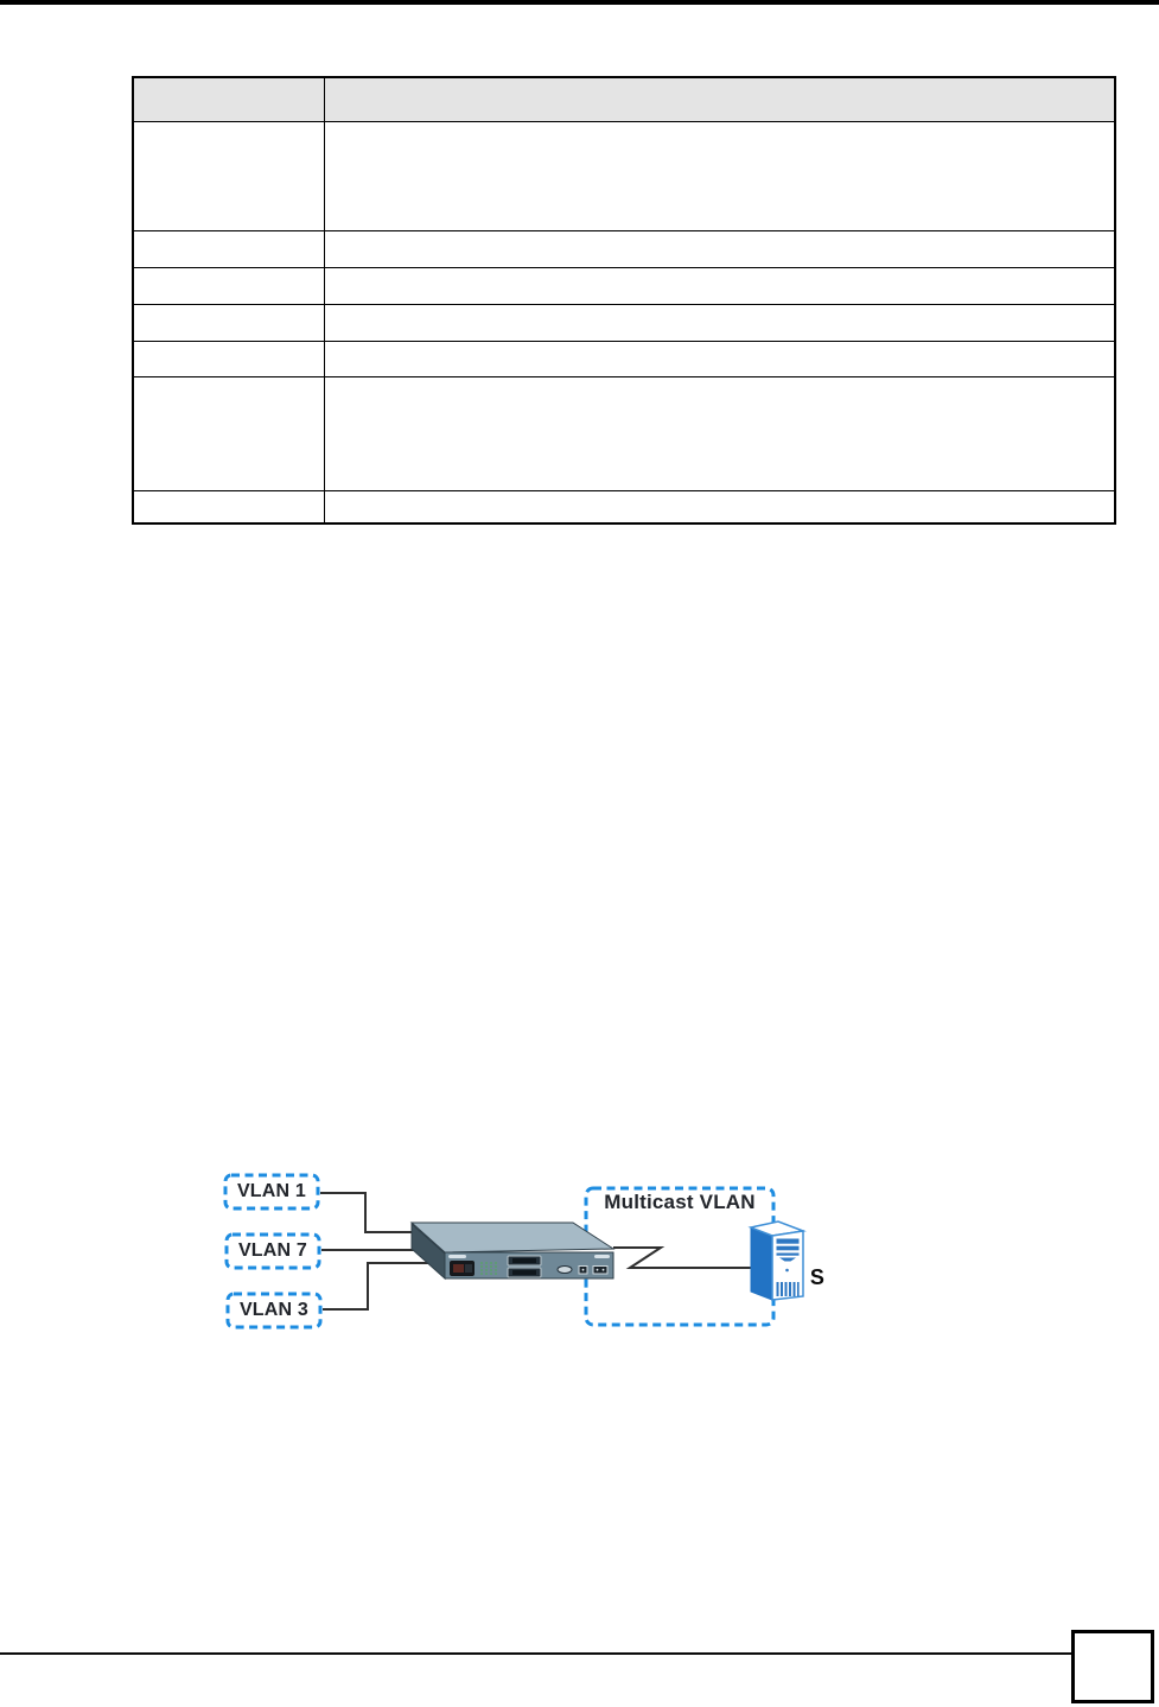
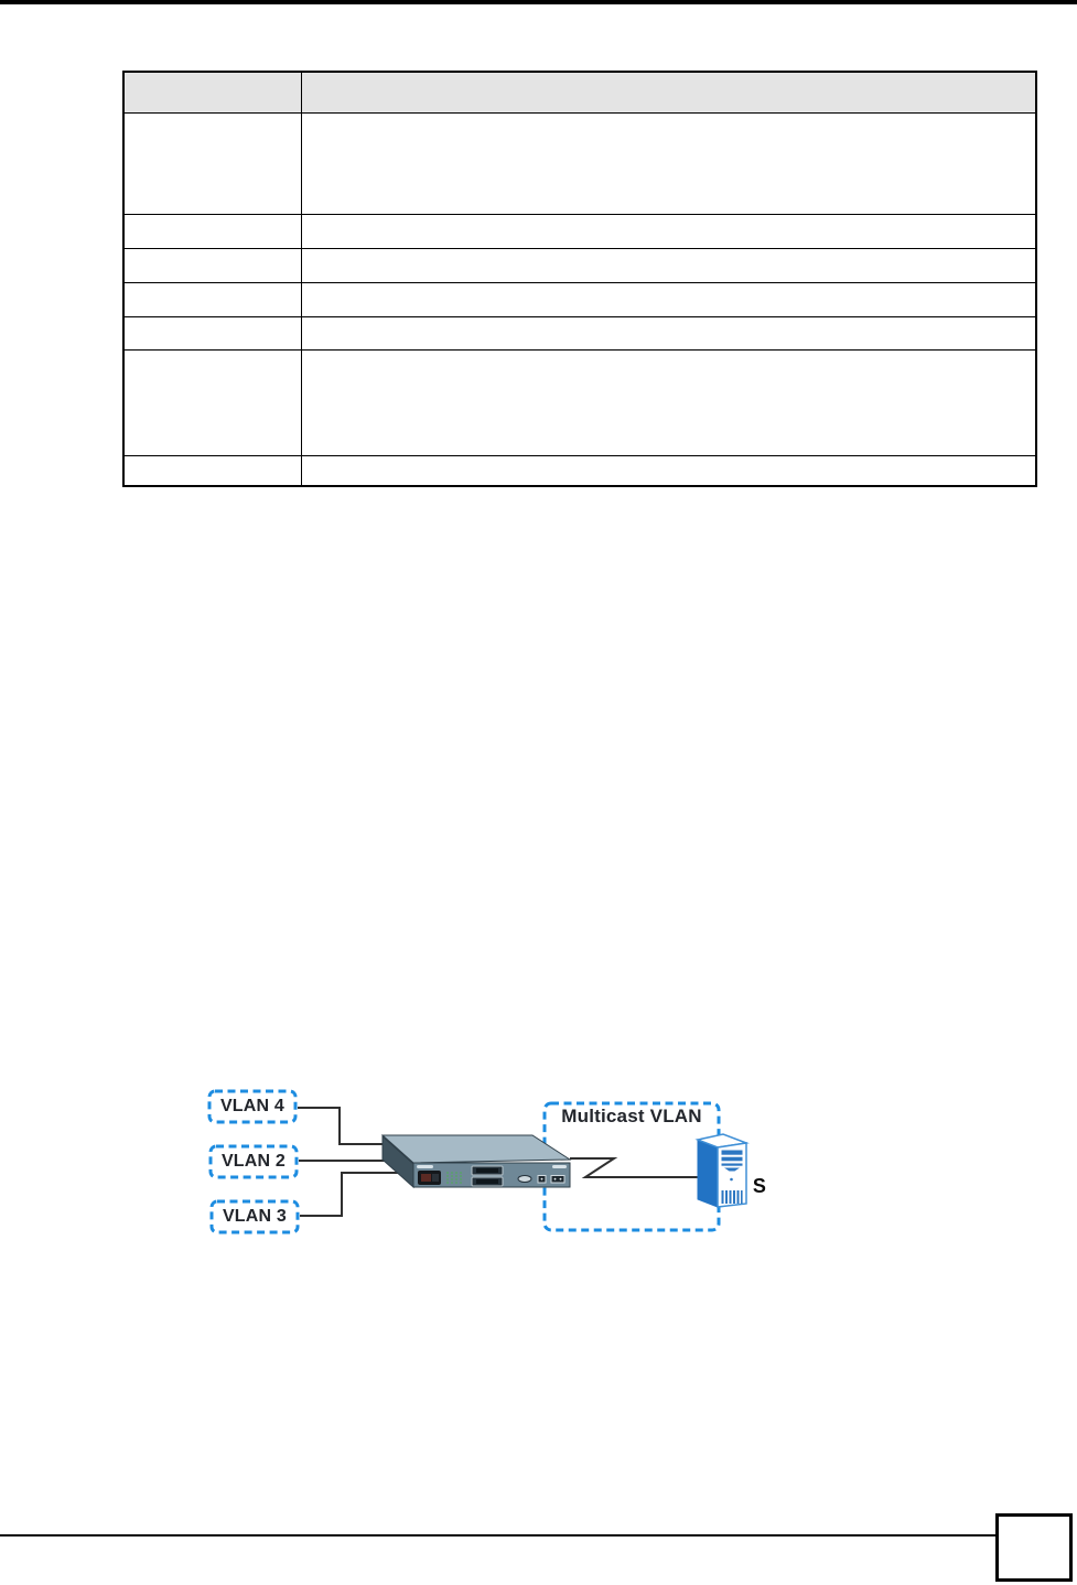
- VLAN 1
+ VLAN 4
- VLAN 7
+ VLAN 2
  VLAN 3
  Multicast VLAN
  S
